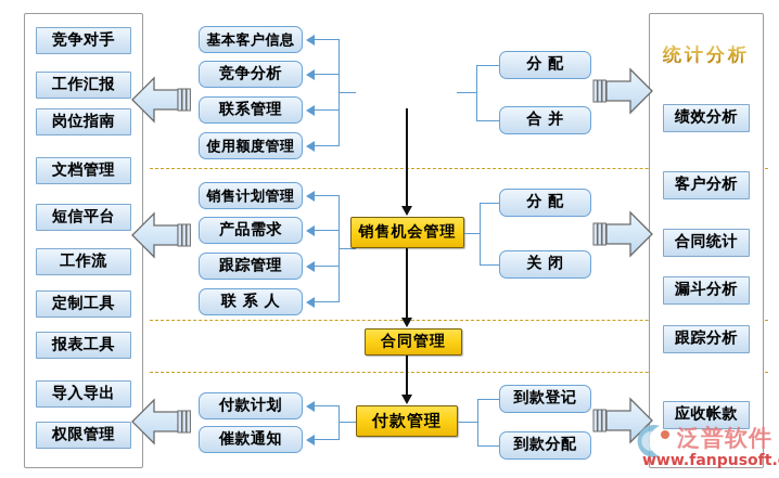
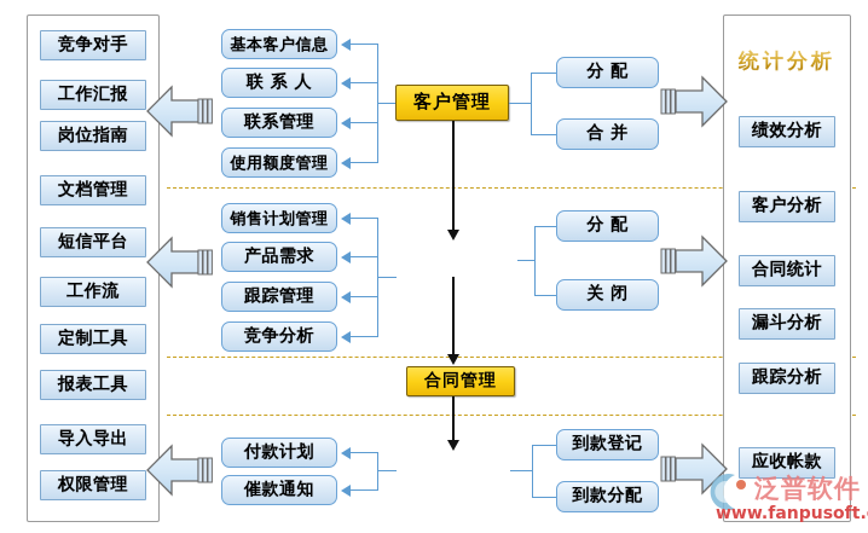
  竞争对手
  工作汇报
  岗位指南
  文档管理
  短信平台
  工作流
  定制工具
  报表工具
  导入导出
  权限管理
  统计分析
  绩效分析
  客户分析
  合同统计
  漏斗分析
  跟踪分析
  应收帐款
  基本客户信息
- 竞争分析
+ 联 系 人
  联系管理
  使用额度管理
+ 客户管理
  分 配
  合 并
  销售计划管理
  产品需求
  跟踪管理
- 联 系 人
+ 竞争分析
- 销售机会管理
  分 配
  关 闭
  合同管理
  付款计划
  催款通知
- 付款管理
  到款登记
  到款分配
  泛普软件
  www.fanpusoft.
